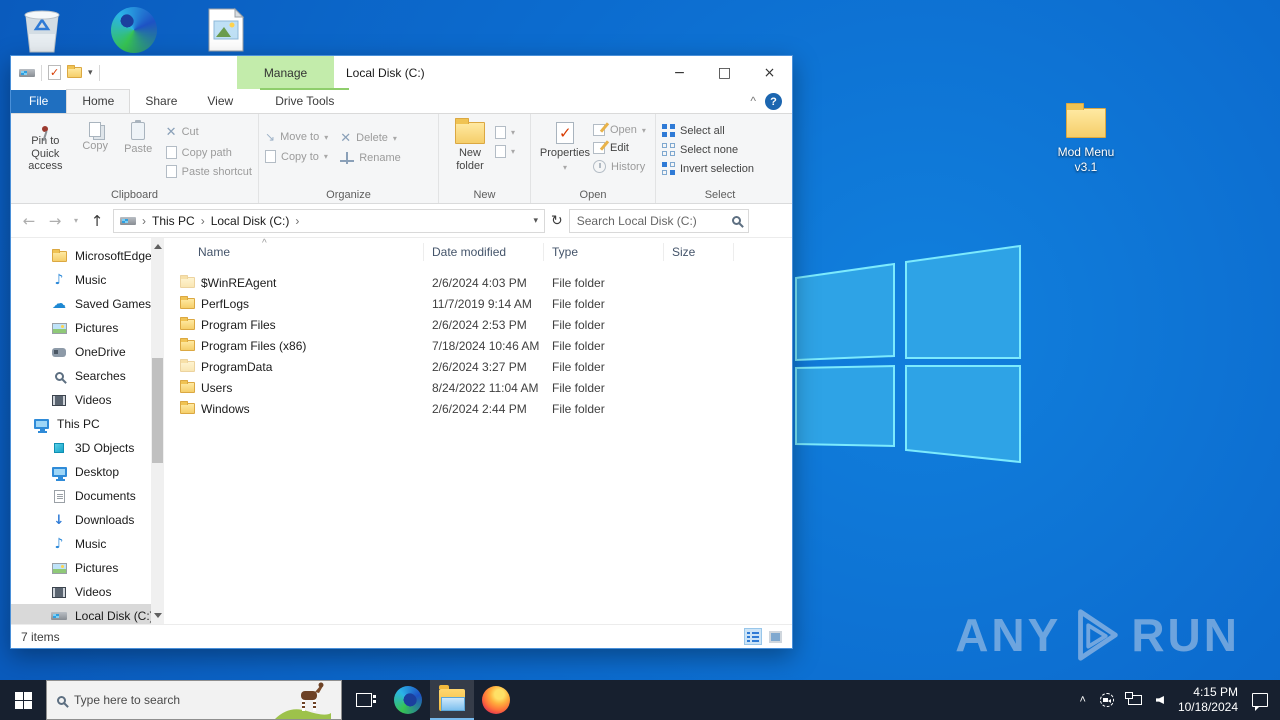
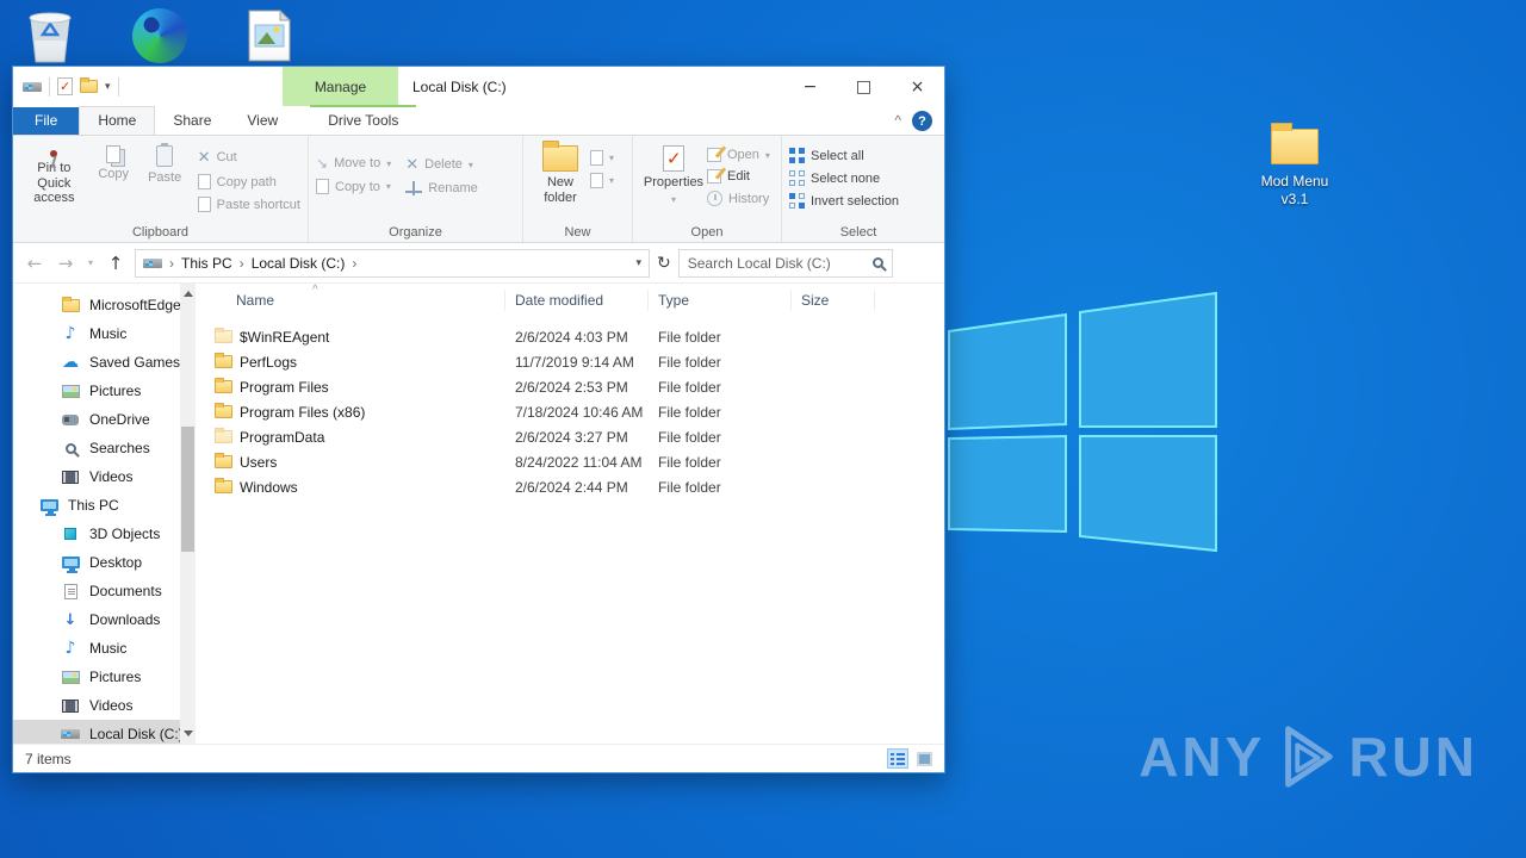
  Mod Menu v3.1
  ANY
  RUN
  ▾
  Manage
  Local Disk (C:)
  −
  □
  ×
  File
  Home
  Share
  View
  Drive Tools
  ^
  ?
  Pi to Quick access
  Copy
  Paste
  ✕
  Cut
  Copy path
  Paste shortcut
  Clipboard
  ↘
  Move to
  ▾
  Copy to
  ▾
  ✕
  Delete
  ▾
  Rename
  Organize
  New folder
  ▾
  ▾
  New
  Properties
  ▾
  Open
  ▾
  Edit
  History
  Open
  Select all
  Select none
  Invert selection
  Select
  ←
  →
  ▾
  ↑
  ›
  This PC
  ›
  Local Disk (C:)
  ›
  ▾
  ↻
  Search Local Disk (C:)
  MicrosoftEdge
  ♪
  Music
  ☁
  Saved Games
  Pictures
  OneDrive
  Searches
  Videos
  This PC
  3D Objects
  Desktop
  Documents
  ↓
  Downloads
  ♪
  Music
  Pictures
  Videos
  Local Disk (C:
  ^
  Name
  Date modified
  Type
  Size
  $WinREAgent
  2/6/2024 4:03 PM
  File folder
  PerfLogs
  11/7/2019 9:14 AM
  File folder
  Program Files
  2/6/2024 2:53 PM
  File folder
  Program Files (x86)
  7/18/2024 10:46 AM
  File folder
  ProgramData
  2/6/2024 3:27 PM
  File folder
  Users
  8/24/2022 11:04 AM
  File folder
  Windows
  2/6/2024 2:44 PM
  File folder
  7 items
- Type here to search
- ˄
- 4:15 PM
- 10/18/2024
